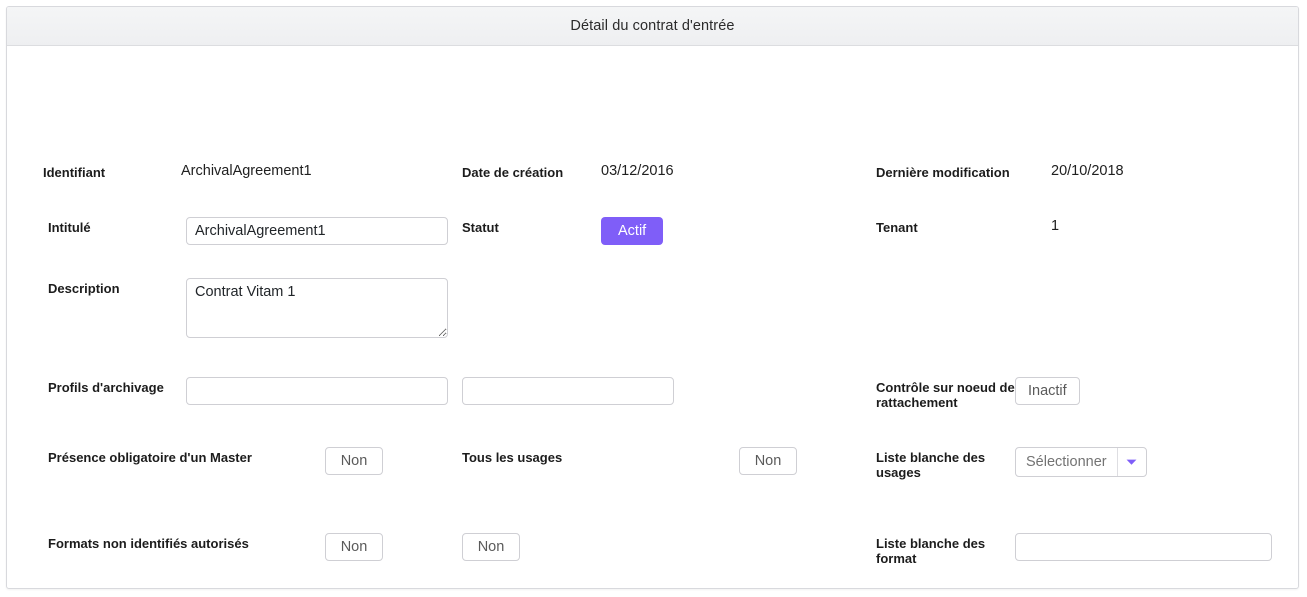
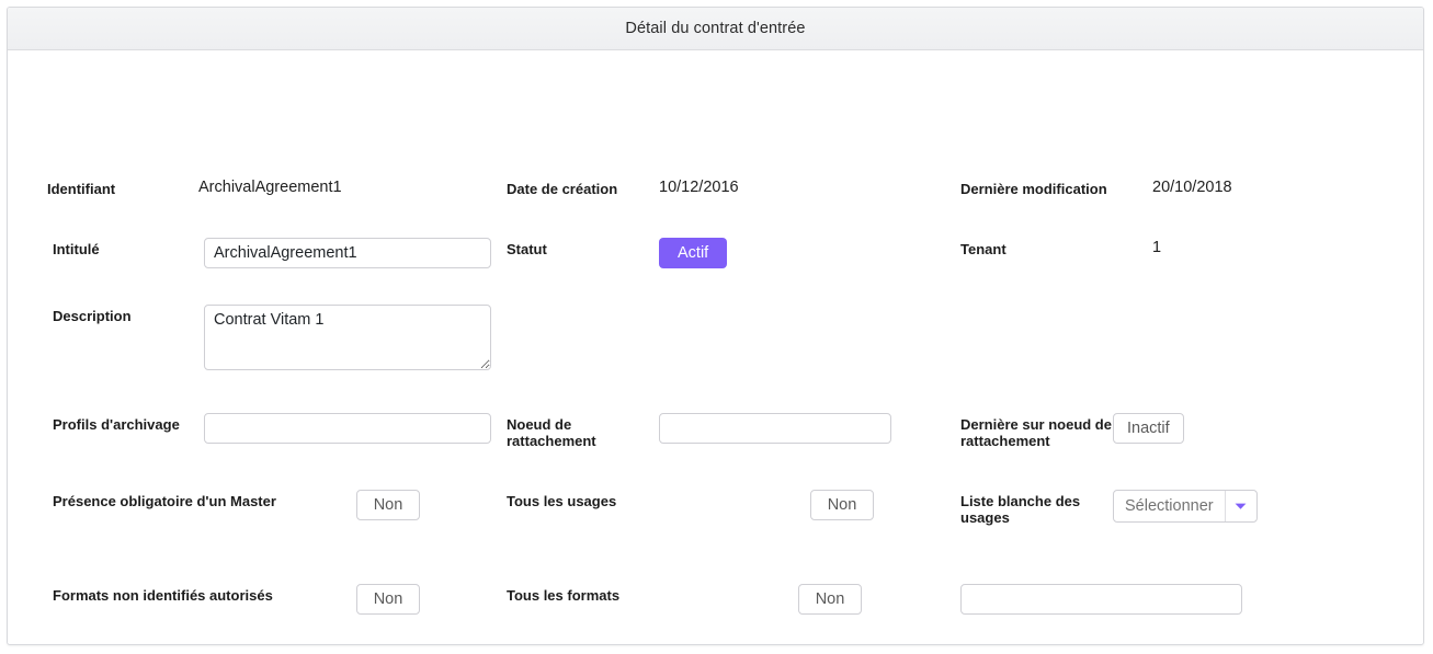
  Détail du contrat d'entrée
  Identifiant
  ArchivalAgreement1
  Date de création
- 03/12/2016
+ 10/12/2016
  Dernière modification
  20/10/2018
  Intitulé
  ArchivalAgreement1
  Statut
  Actif
  Tenant
  1
  Description
  Contrat Vitam 1
  Profils d'archivage
+ Noeud de rattachement
- Contrôle sur noeud de rattachement
+ Dernière sur noeud de rattachement
  Inactif
  Présence obligatoire d'un Master
  Non
  Tous les usages
  Non
  Liste blanche des usages
  Sélectionner
  Formats non identifiés autorisés
  Non
+ Tous les formats
  Non
- Liste blanche des format
